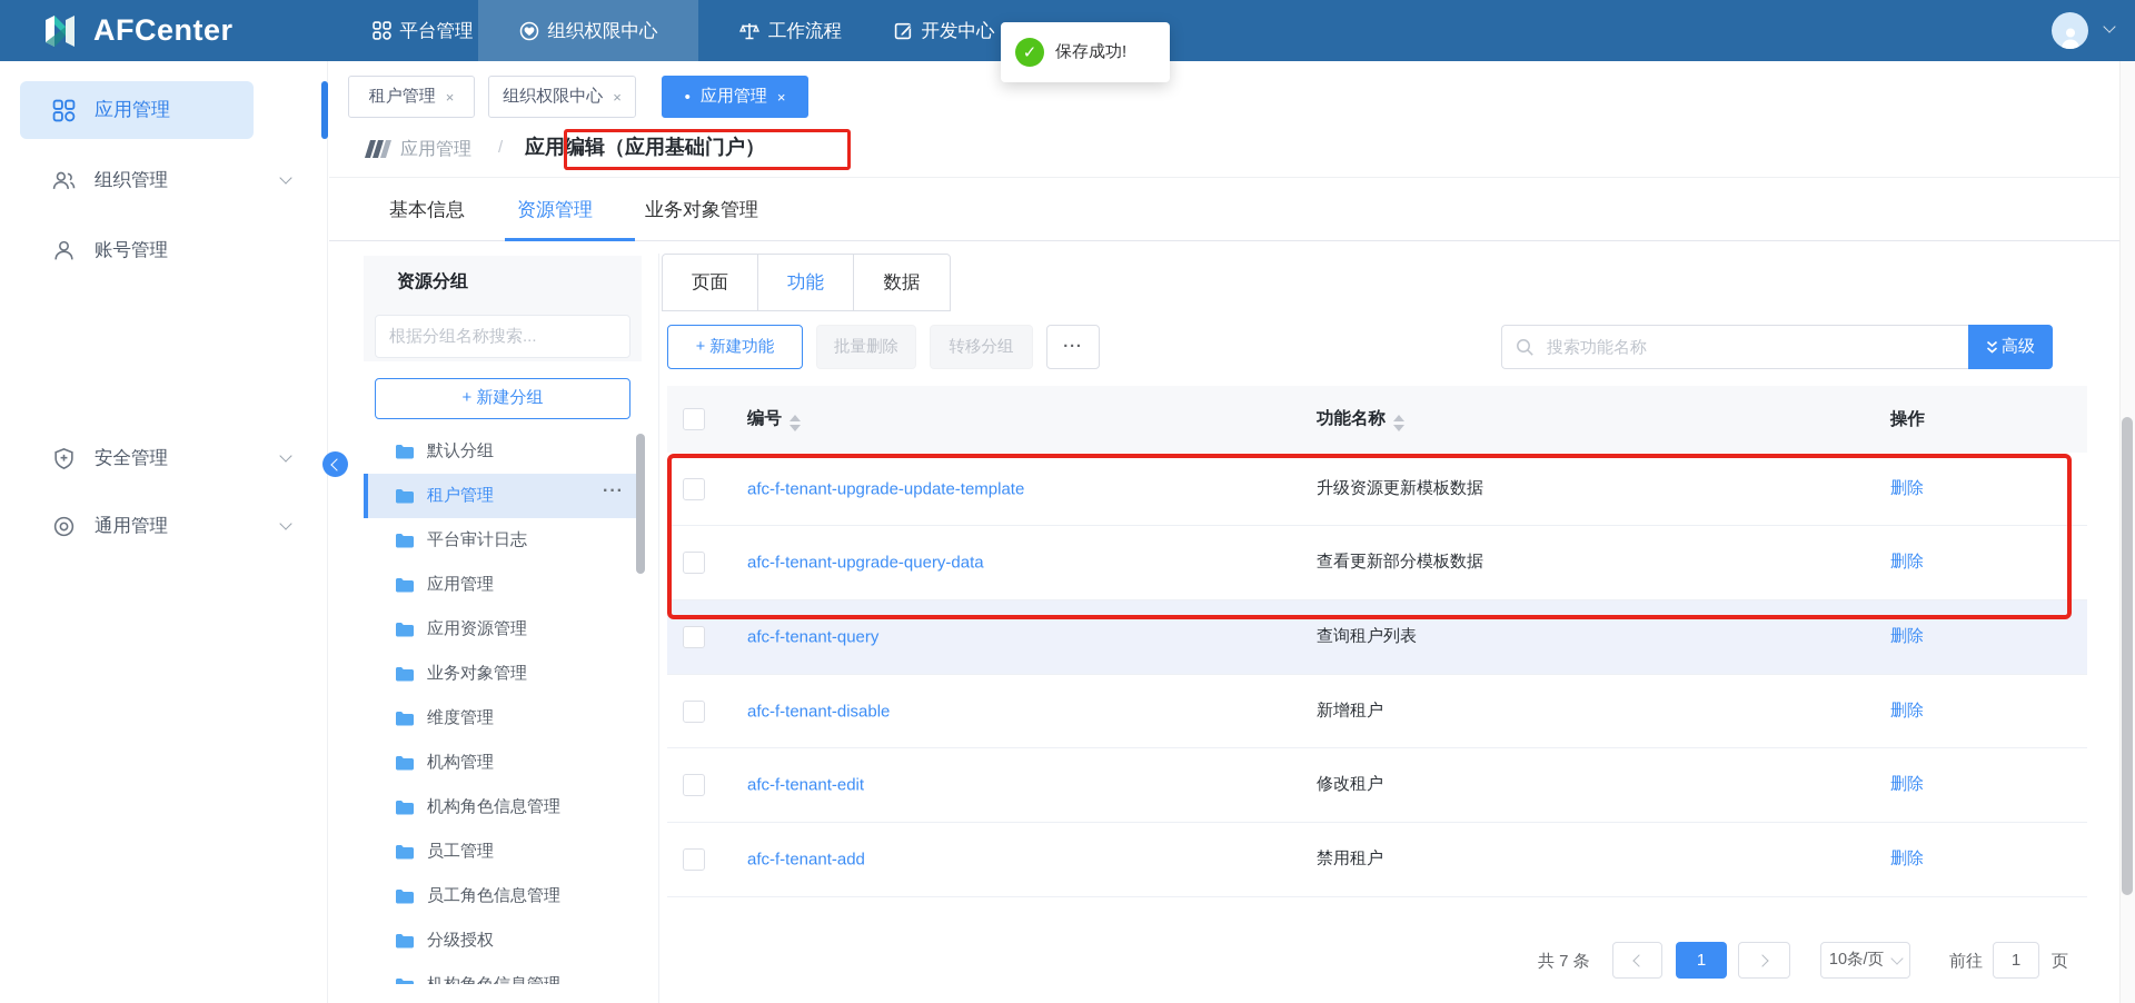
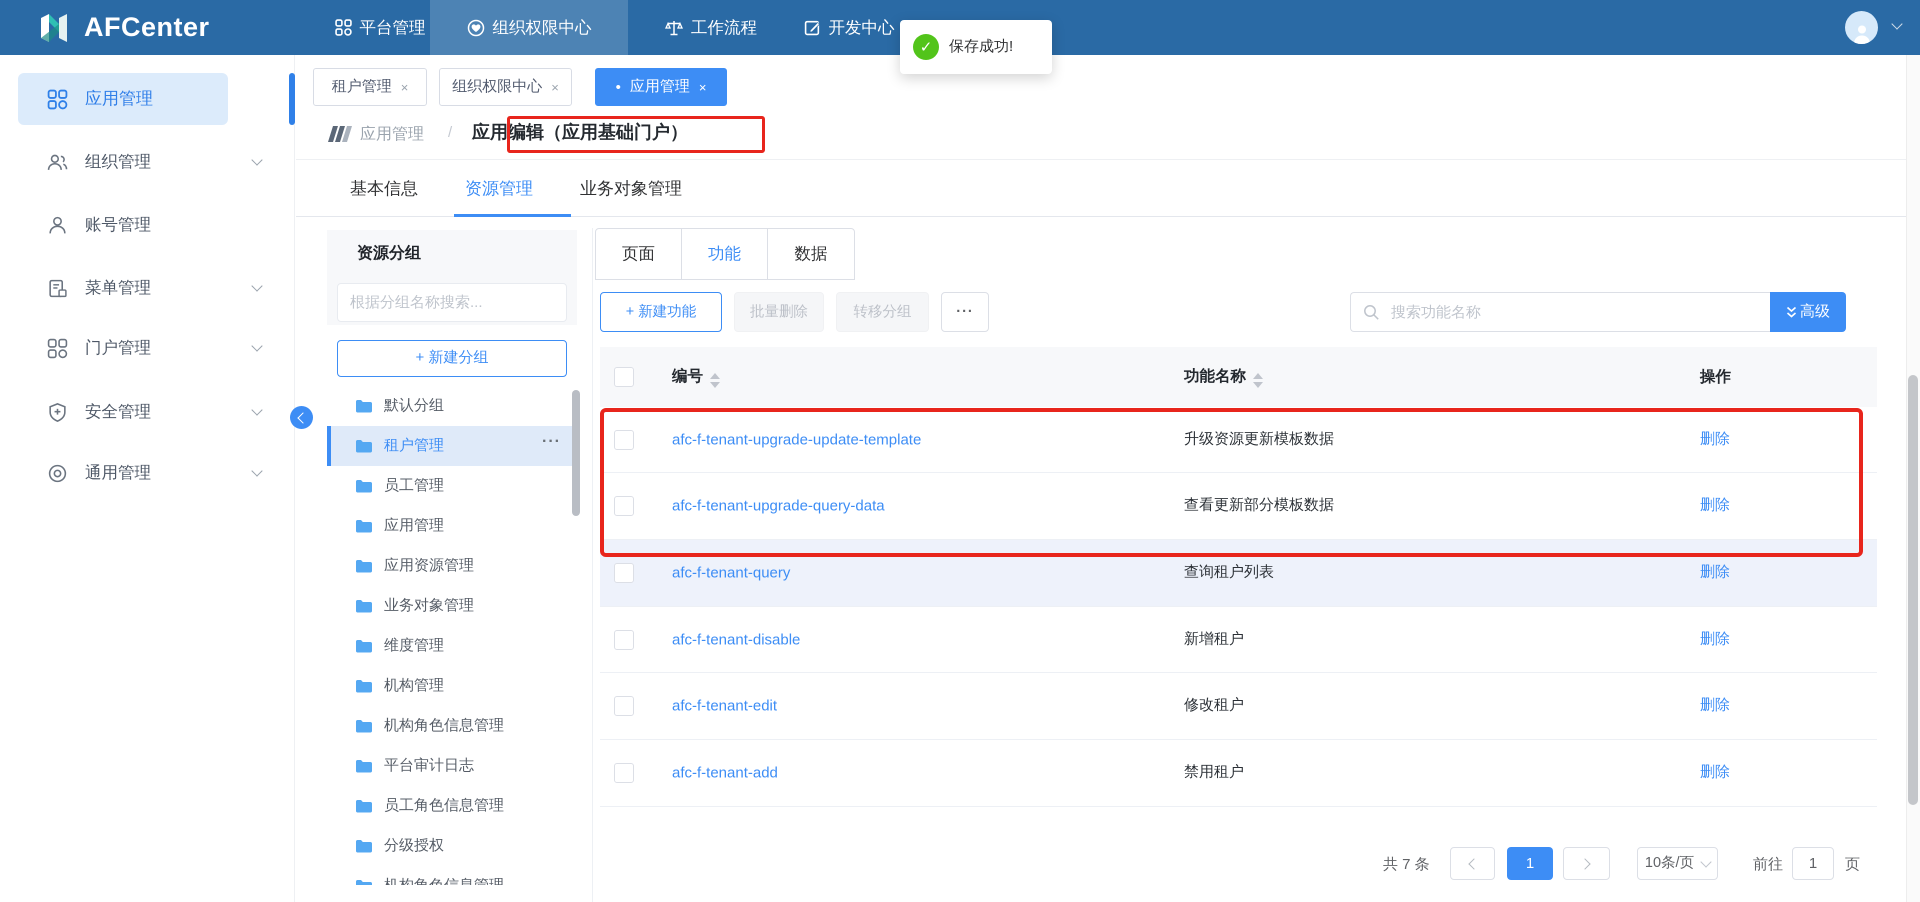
  AFCenter
  平台管理
  组织权限中心
  工作流程
  开发中心
  ✓
  保存成功!
  应用管理
  组织管理
  账号管理
+ 菜单管理
+ 门户管理
  安全管理
  通用管理
  租户管理
  ×
  组织权限中心
  ×
  •
  应用管理
  ×
  应用管理
  /
  应用编辑（应用基础门户）
  基本信息
  资源管理
  业务对象管理
  资源分组
  根据分组名称搜索...
  + 新建分组
  默认分组
  租户管理
  ···
- 平台审计日志
+ 员工管理
  应用管理
  应用资源管理
  业务对象管理
  维度管理
  机构管理
  机构角色信息管理
- 员工管理
+ 平台审计日志
  员工角色信息管理
  分级授权
  页面
  功能
  数据
  + 新建功能
  批量删除
  转移分组
  ···
  搜索功能名称
  高级
  编号
  功能名称
  操作
  afc-f-tenant-upgrade-update-template
  升级资源更新模板数据
  删除
  afc-f-tenant-upgrade-query-data
  查看更新部分模板数据
  删除
  afc-f-tenant-query
  查询租户列表
  删除
  afc-f-tenant-disable
  新增租户
  删除
  afc-f-tenant-edit
  修改租户
  删除
  afc-f-tenant-add
  禁用租户
  删除
  共 7 条
  1
  10条/页
  前往
  1
  页
